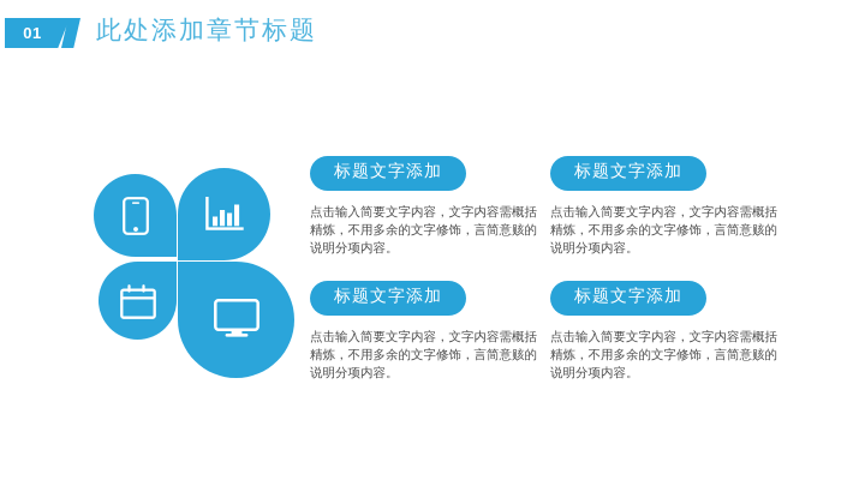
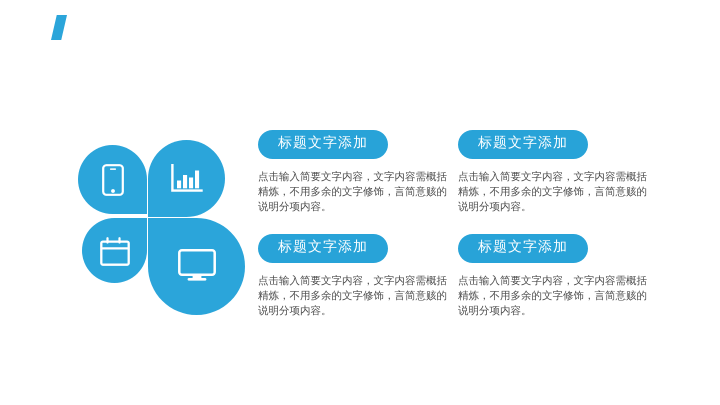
- 01
- 此处添加章节标题
  标题文字添加
  点击输入简要文字内容，文字内容需概括精炼，不用多余的文字修饰，言简意赅的说明分项内容。
  标题文字添加
  点击输入简要文字内容，文字内容需概括精炼，不用多余的文字修饰，言简意赅的说明分项内容。
  标题文字添加
  点击输入简要文字内容，文字内容需概括精炼，不用多余的文字修饰，言简意赅的说明分项内容。
  标题文字添加
  点击输入简要文字内容，文字内容需概括精炼，不用多余的文字修饰，言简意赅的说明分项内容。
